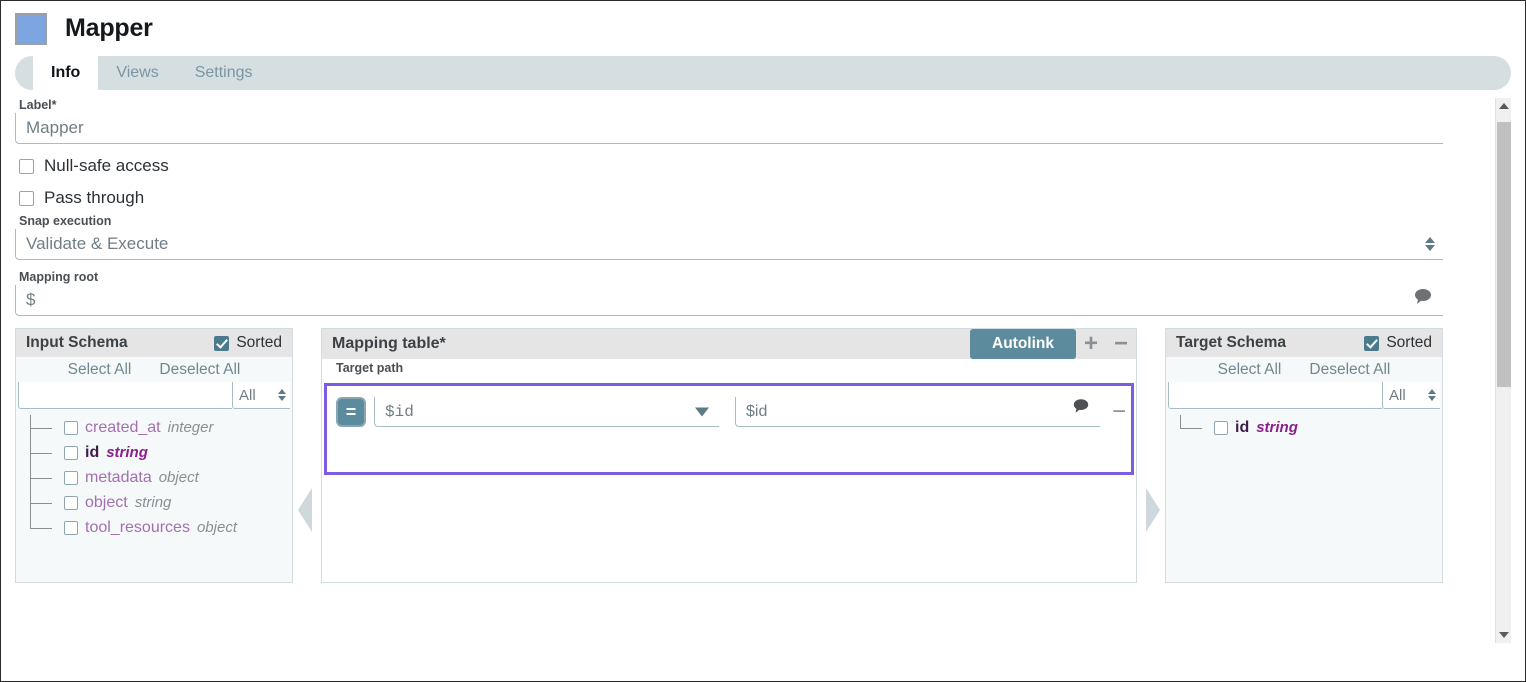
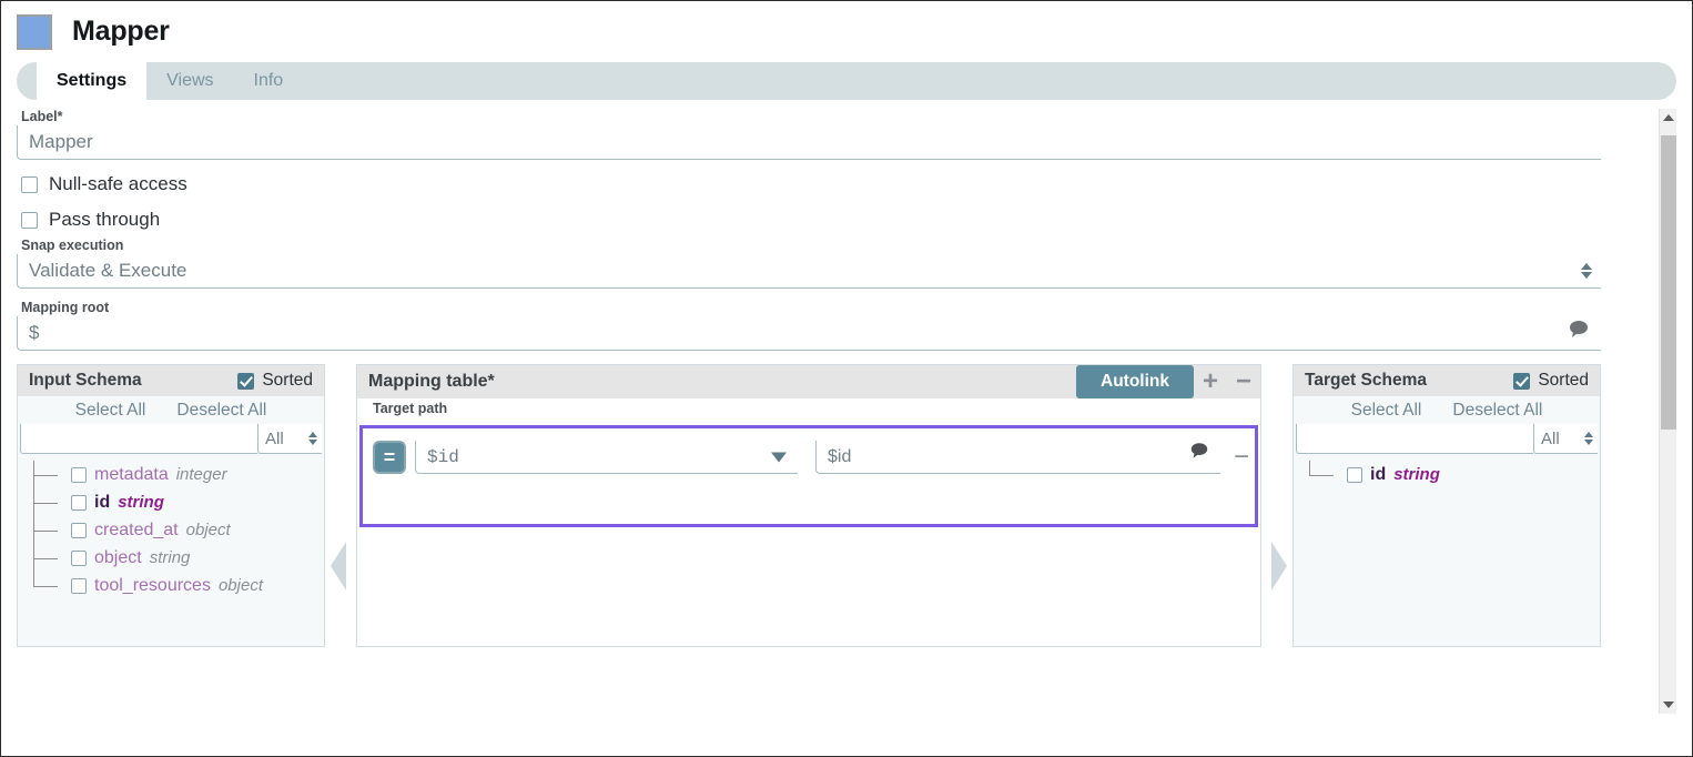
  Mapper
- Info
+ Settings
  Views
- Settings
+ Info
  Label*
  Mapper
  Null-safe access
  Pass through
  Snap execution
  Validate & Execute
  Mapping root
  $
  Input Schema
  Sorted
  Select All
  Deselect All
  All
- created_at
+ metadata
  integer
  id
  string
- metadata
+ created_at
  object
  object
  string
  tool_resources
  object
  Mapping table*
  Autolink
  +
  −
  Target path
  =
  $id
  $id
  −
  Target Schema
  Sorted
  Select All
  Deselect All
  All
  id
  string
